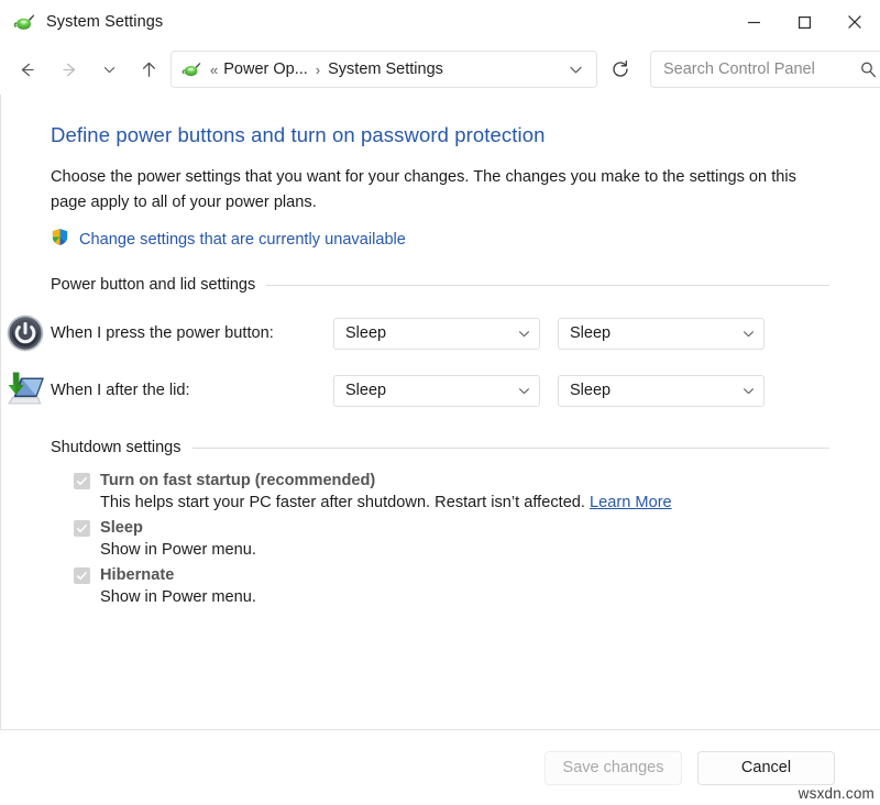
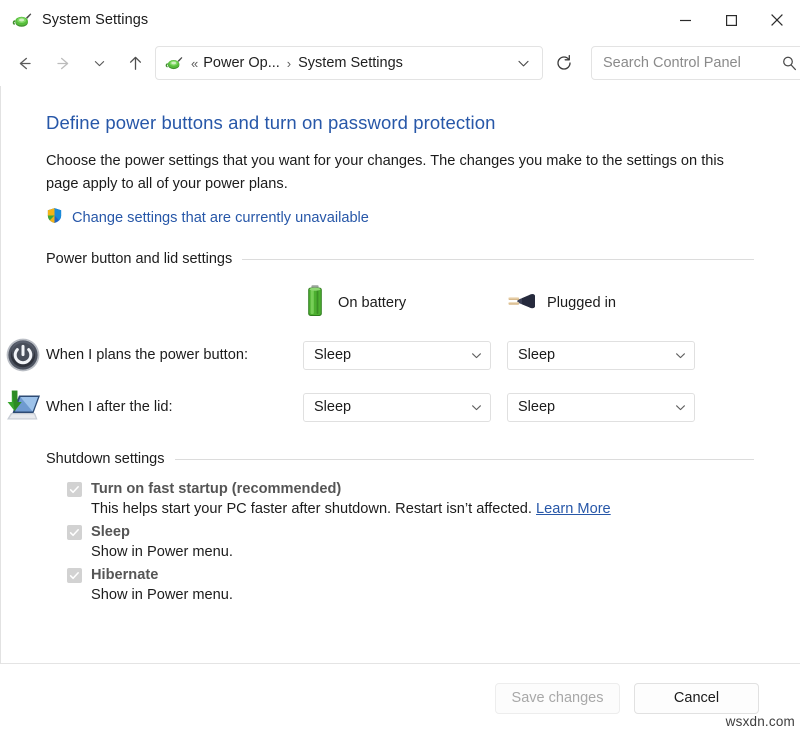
  System Settings
  «
  Power Op...
  ›
  System Settings
  Search Control Panel
  Define power buttons and turn on password protection
  Choose the power settings that you want for your changes. The changes you make to the settings on this page apply to all of your power plans.
  Change settings that are currently unavailable
  Power button and lid settings
+ On battery
+ Plugged in
- When I press the power button:
+ When I plans the power button:
  Sleep
  Sleep
  When I after the lid:
  Sleep
  Sleep
  Shutdown settings
  Turn on fast startup (recommended)
  This helps start your PC faster after shutdown. Restart isn’t affected. Learn More
  Sleep
  Show in Power menu.
  Hibernate
  Show in Power menu.
  Save changes
  Cancel
  wsxdn.com
